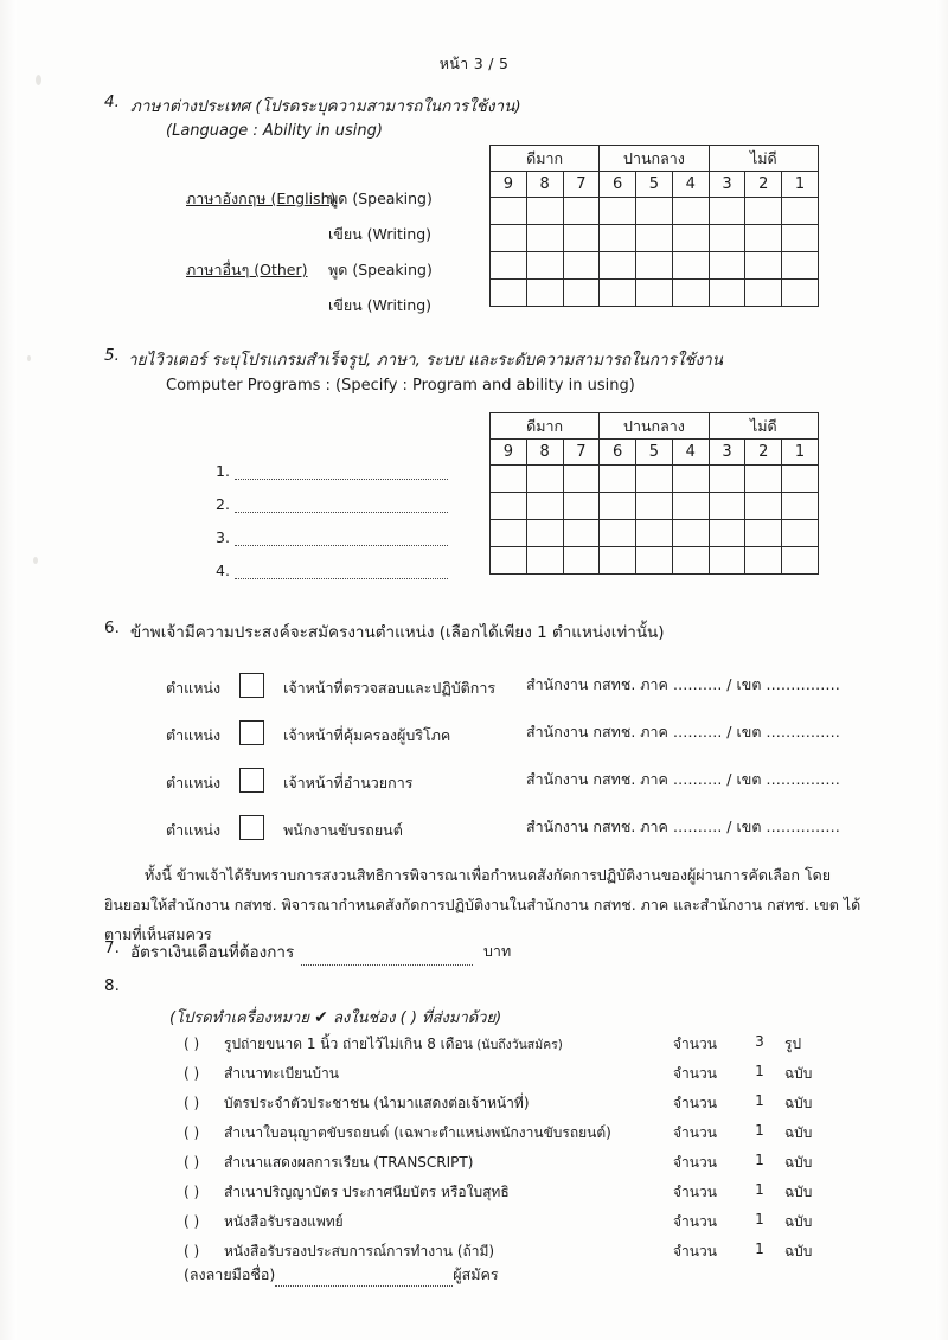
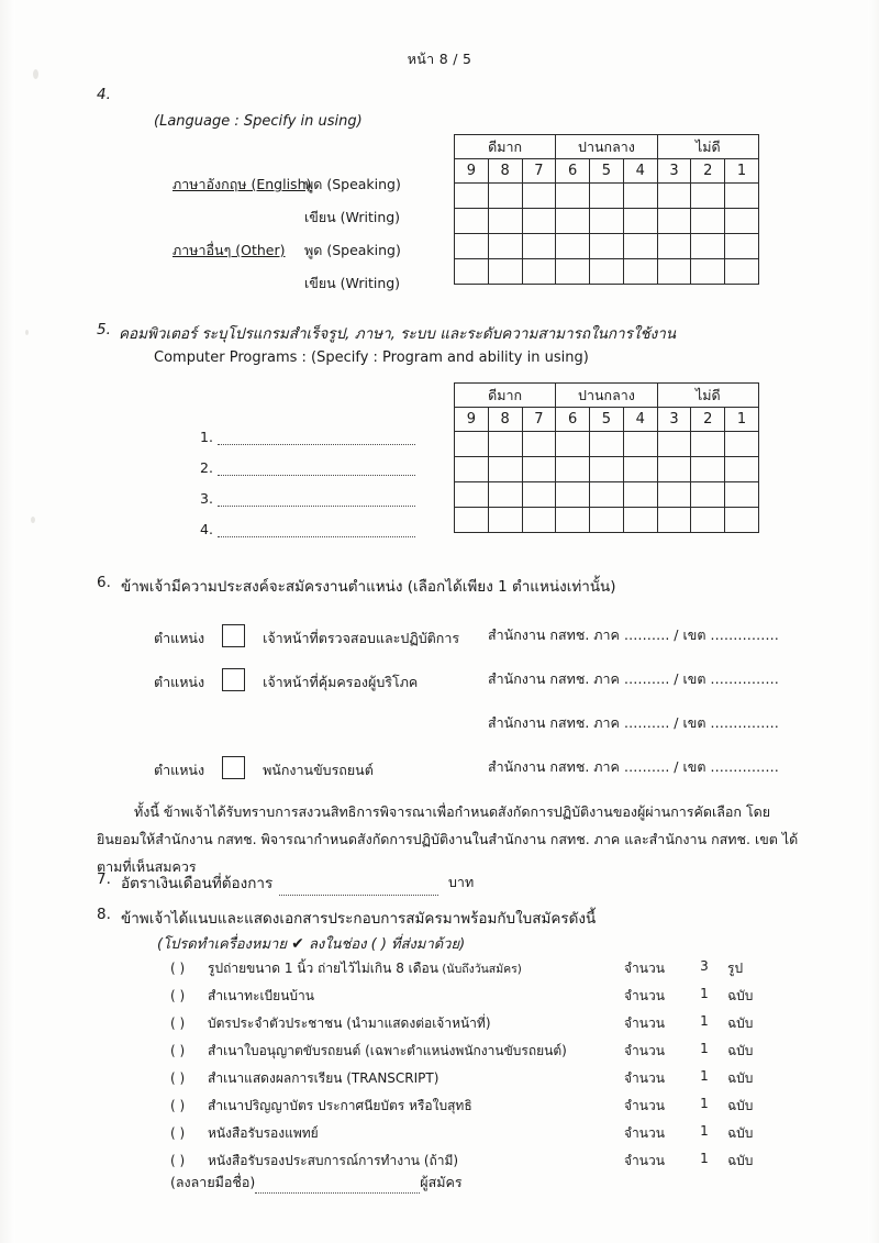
- หน้า 3 / 5
+ หน้า 8 / 5
  4.
- ภาษาต่างประเทศ (โปรดระบุความสามารถในการใช้งาน)
- (Language : Ability in using)
+ (Language : Specify in using)
  ภาษาอังกฤษ (English)
  พูด (Speaking)
  เขียน (Writing)
  ภาษาอื่นๆ (Other)
  พูด (Speaking)
  เขียน (Writing)
  ดีมาก	ปานกลาง	ไม่ดี
  9	8	7	6	5	4	3	2	1
  5.
- ายไวิวเตอร์ ระบุโปรแกรมสำเร็จรูป, ภาษา, ระบบ และระดับความสามารถในการใช้งาน
+ คอมพิวเตอร์ ระบุโปรแกรมสำเร็จรูป, ภาษา, ระบบ และระดับความสามารถในการใช้งาน
  Computer Programs : (Specify : Program and ability in using)
  1.
  2.
  3.
  4.
  ดีมาก	ปานกลาง	ไม่ดี
  9	8	7	6	5	4	3	2	1
  6.
  ข้าพเจ้ามีความประสงค์จะสมัครงานตำแหน่ง (เลือกได้เพียง 1 ตำแหน่งเท่านั้น)
  ตำแหน่ง เจ้าหน้าที่ตรวจสอบและปฏิบัติการ
  สำนักงาน กสทช. ภาค ………. / เขต ……………
  ตำแหน่ง เจ้าหน้าที่คุ้มครองผู้บริโภค
  สำนักงาน กสทช. ภาค ………. / เขต ……………
- ตำแหน่ง เจ้าหน้าที่อำนวยการ
  สำนักงาน กสทช. ภาค ………. / เขต ……………
  ตำแหน่ง พนักงานขับรถยนต์
  สำนักงาน กสทช. ภาค ………. / เขต ……………
  ทั้งนี้ ข้าพเจ้าได้รับทราบการสงวนสิทธิการพิจารณาเพื่อกำหนดสังกัดการปฏิบัติงานของผู้ผ่านการคัดเลือก โดยยินยอมให้สำนักงาน กสทช. พิจารณากำหนดสังกัดการปฏิบัติงานในสำนักงาน กสทช. ภาค และสำนักงาน กสทช. เขต ได้ตามที่เห็นสมควร
  7.
  อัตราเงินเดือนที่ต้องการ
  บาท
  8.
+ ข้าพเจ้าได้แนบและแสดงเอกสารประกอบการสมัครมาพร้อมกับใบสมัครดังนี้
  (โปรดทำเครื่องหมาย ✔ ลงในช่อง ( ) ที่ส่งมาด้วย)
  ( ) รูปถ่ายขนาด 1 นิ้ว ถ่ายไว้ไม่เกิน 8 เดือน (นับถึงวันสมัคร)
  จำนวน
  3
  รูป
  ( ) สำเนาทะเบียนบ้าน
  จำนวน
  1
  ฉบับ
  ( ) บัตรประจำตัวประชาชน (นำมาแสดงต่อเจ้าหน้าที่)
  จำนวน
  1
  ฉบับ
  ( ) สำเนาใบอนุญาตขับรถยนต์ (เฉพาะตำแหน่งพนักงานขับรถยนต์)
  จำนวน
  1
  ฉบับ
  ( ) สำเนาแสดงผลการเรียน (TRANSCRIPT)
  จำนวน
  1
  ฉบับ
  ( ) สำเนาปริญญาบัตร ประกาศนียบัตร หรือใบสุทธิ
  จำนวน
  1
  ฉบับ
  ( ) หนังสือรับรองแพทย์
  จำนวน
  1
  ฉบับ
  ( ) หนังสือรับรองประสบการณ์การทำงาน (ถ้ามี)
  จำนวน
  1
  ฉบับ
  (ลงลายมือชื่อ) ผู้สมัคร
